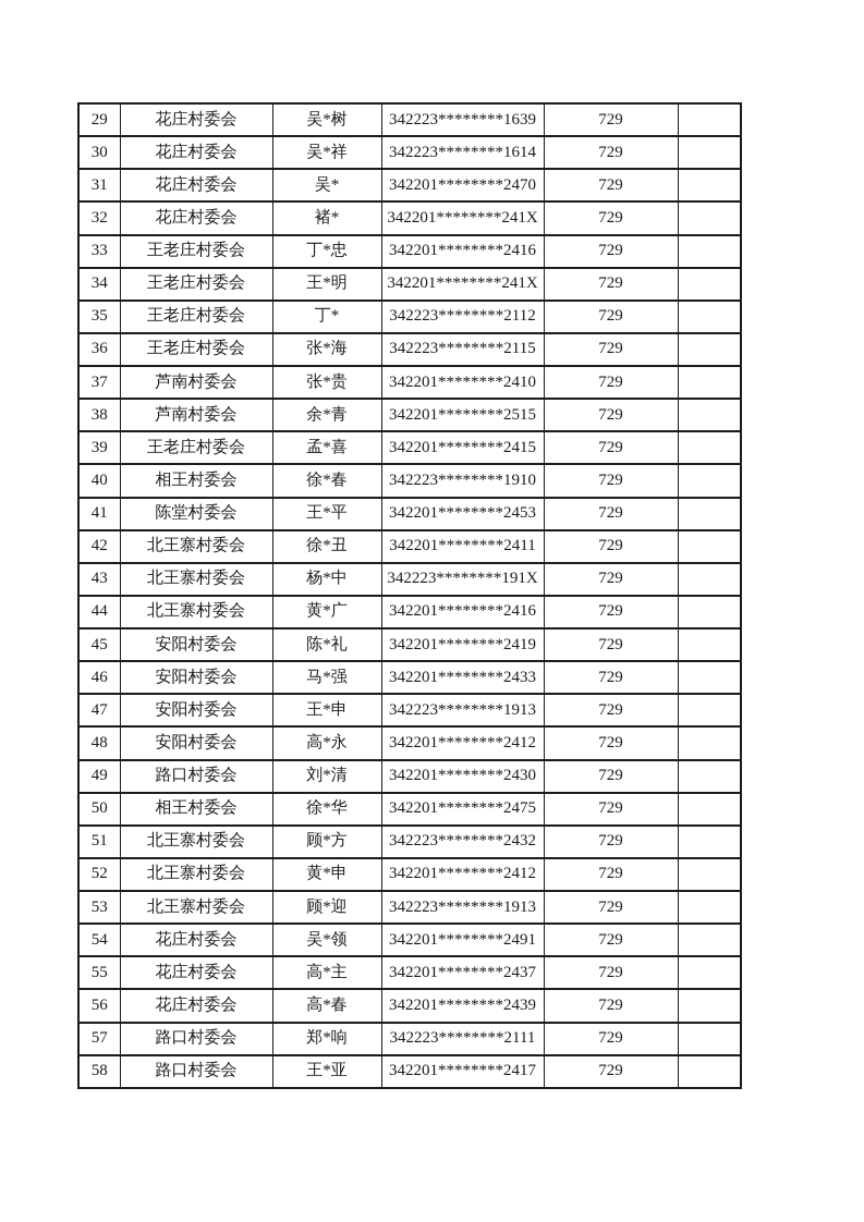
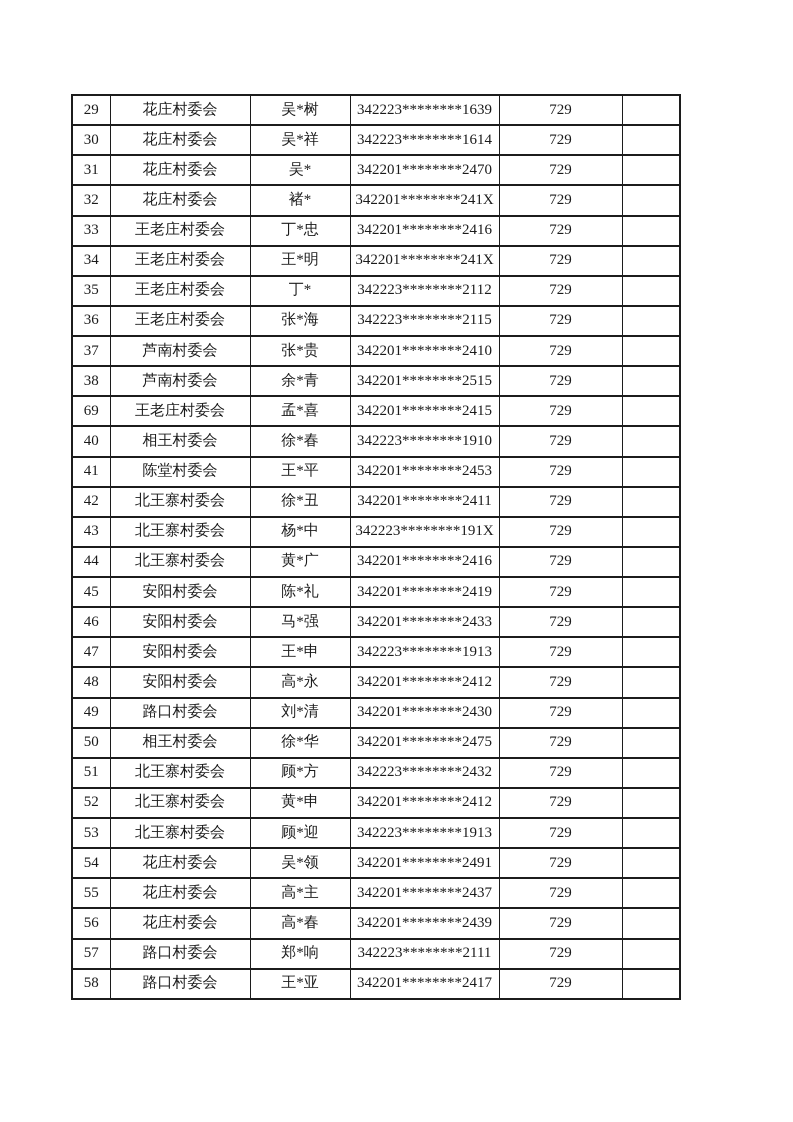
  29	花庄村委会	吴*树	342223********1639	729
  30	花庄村委会	吴*祥	342223********1614	729
  31	花庄村委会	吴*	342201********2470	729
  32	花庄村委会	褚*	342201********241X	729
  33	王老庄村委会	丁*忠	342201********2416	729
  34	王老庄村委会	王*明	342201********241X	729
  35	王老庄村委会	丁*	342223********2112	729
  36	王老庄村委会	张*海	342223********2115	729
  37	芦南村委会	张*贵	342201********2410	729
  38	芦南村委会	余*青	342201********2515	729
- 39	王老庄村委会	孟*喜	342201********2415	729
+ 69	王老庄村委会	孟*喜	342201********2415	729
  40	相王村委会	徐*春	342223********1910	729
  41	陈堂村委会	王*平	342201********2453	729
  42	北王寨村委会	徐*丑	342201********2411	729
  43	北王寨村委会	杨*中	342223********191X	729
  44	北王寨村委会	黄*广	342201********2416	729
  45	安阳村委会	陈*礼	342201********2419	729
  46	安阳村委会	马*强	342201********2433	729
  47	安阳村委会	王*申	342223********1913	729
  48	安阳村委会	高*永	342201********2412	729
  49	路口村委会	刘*清	342201********2430	729
  50	相王村委会	徐*华	342201********2475	729
  51	北王寨村委会	顾*方	342223********2432	729
  52	北王寨村委会	黄*申	342201********2412	729
  53	北王寨村委会	顾*迎	342223********1913	729
  54	花庄村委会	吴*领	342201********2491	729
  55	花庄村委会	高*主	342201********2437	729
  56	花庄村委会	高*春	342201********2439	729
  57	路口村委会	郑*响	342223********2111	729
  58	路口村委会	王*亚	342201********2417	729
